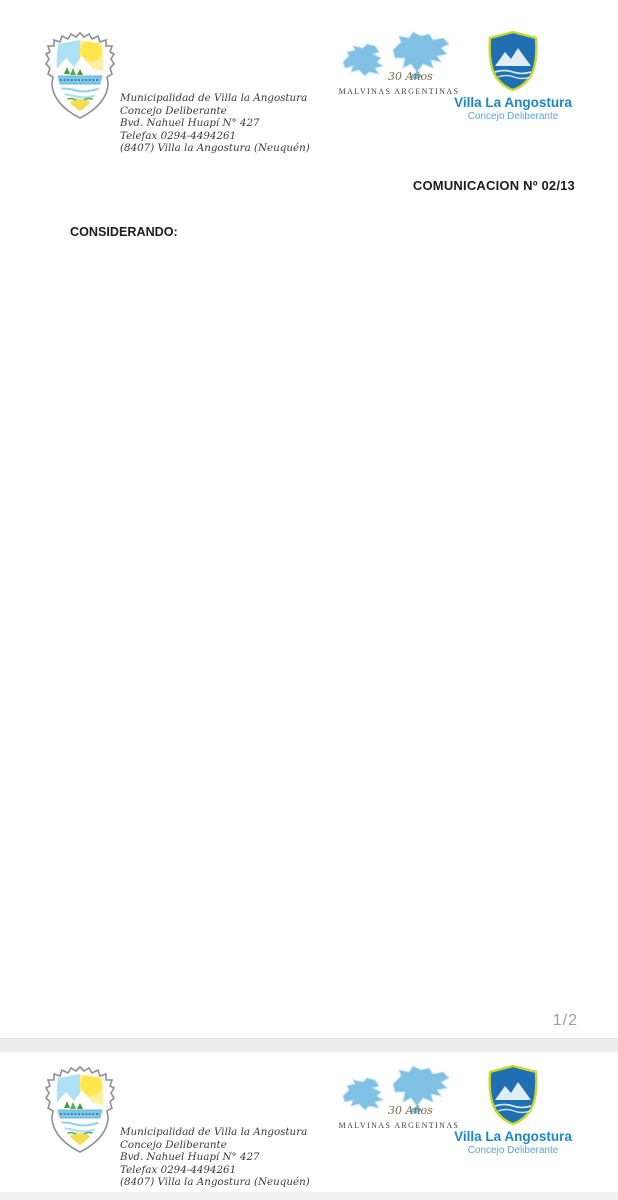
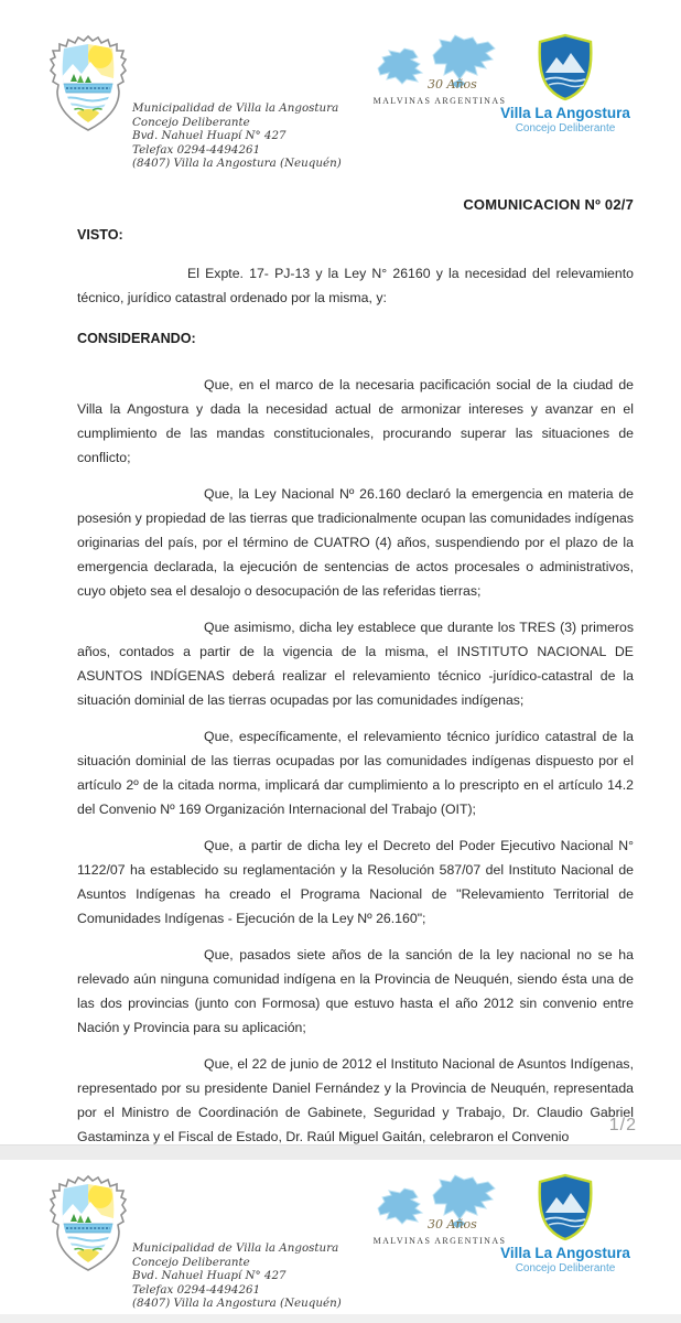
  Municipalidad de Villa la Angostura
  Concejo Deliberante
  Bvd. Nahuel Huapí N° 427
  Telefax 0294-4494261
  (8407) Villa la Angostura (Neuquén)
  30 Años
  MALVINAS ARGENTINAS
  Villa La Angostura
  Concejo Deliberante
- COMUNICACION Nº 02/13
+ COMUNICACION Nº 02/7
+ VISTO:
+ El Expte. 17- PJ-13 y la Ley N° 26160 y la necesidad del relevamiento técnico, jurídico catastral ordenado por la misma, y:
  CONSIDERANDO:
+ Que, en el marco de la necesaria pacificación social de la ciudad de Villa la Angostura y dada la necesidad actual de armonizar intereses y avanzar en el cumplimiento de las mandas constitucionales, procurando superar las situaciones de conflicto;
+ Que, la Ley Nacional Nº 26.160 declaró la emergencia en materia de posesión y propiedad de las tierras que tradicionalmente ocupan las comunidades indígenas originarias del país, por el término de CUATRO (4) años, suspendiendo por el plazo de la emergencia declarada, la ejecución de sentencias de actos procesales o administrativos, cuyo objeto sea el desalojo o desocupación de las referidas tierras;
+ Que asimismo, dicha ley establece que durante los TRES (3) primeros años, contados a partir de la vigencia de la misma, el INSTITUTO NACIONAL DE ASUNTOS INDÍGENAS deberá realizar el relevamiento técnico -jurídico-catastral de la situación dominial de las tierras ocupadas por las comunidades indígenas;
+ Que, específicamente, el relevamiento técnico jurídico catastral de la situación dominial de las tierras ocupadas por las comunidades indígenas dispuesto por el artículo 2º de la citada norma, implicará dar cumplimiento a lo prescripto en el artículo 14.2 del Convenio Nº 169 Organización Internacional del Trabajo (OIT);
+ Que, a partir de dicha ley el Decreto del Poder Ejecutivo Nacional N° 1122/07 ha establecido su reglamentación y la Resolución 587/07 del Instituto Nacional de Asuntos Indígenas ha creado el Programa Nacional de "Relevamiento Territorial de Comunidades Indígenas - Ejecución de la Ley Nº 26.160";
+ Que, pasados siete años de la sanción de la ley nacional no se ha relevado aún ninguna comunidad indígena en la Provincia de Neuquén, siendo ésta una de las dos provincias (junto con Formosa) que estuvo hasta el año 2012 sin convenio entre Nación y Provincia para su aplicación;
+ Que, el 22 de junio de 2012 el Instituto Nacional de Asuntos Indígenas, representado por su presidente Daniel Fernández y la Provincia de Neuquén, representada por el Ministro de Coordinación de Gabinete, Seguridad y Trabajo, Dr. Claudio Gabriel Gastaminza y el Fiscal de Estado, Dr. Raúl Miguel Gaitán, celebraron el Convenio
  1/2
  Municipalidad de Villa la Angostura
  Concejo Deliberante
  Bvd. Nahuel Huapí N° 427
  Telefax 0294-4494261
  (8407) Villa la Angostura (Neuquén)
  30 Años
  MALVINAS ARGENTINAS
  Villa La Angostura
  Concejo Deliberante
